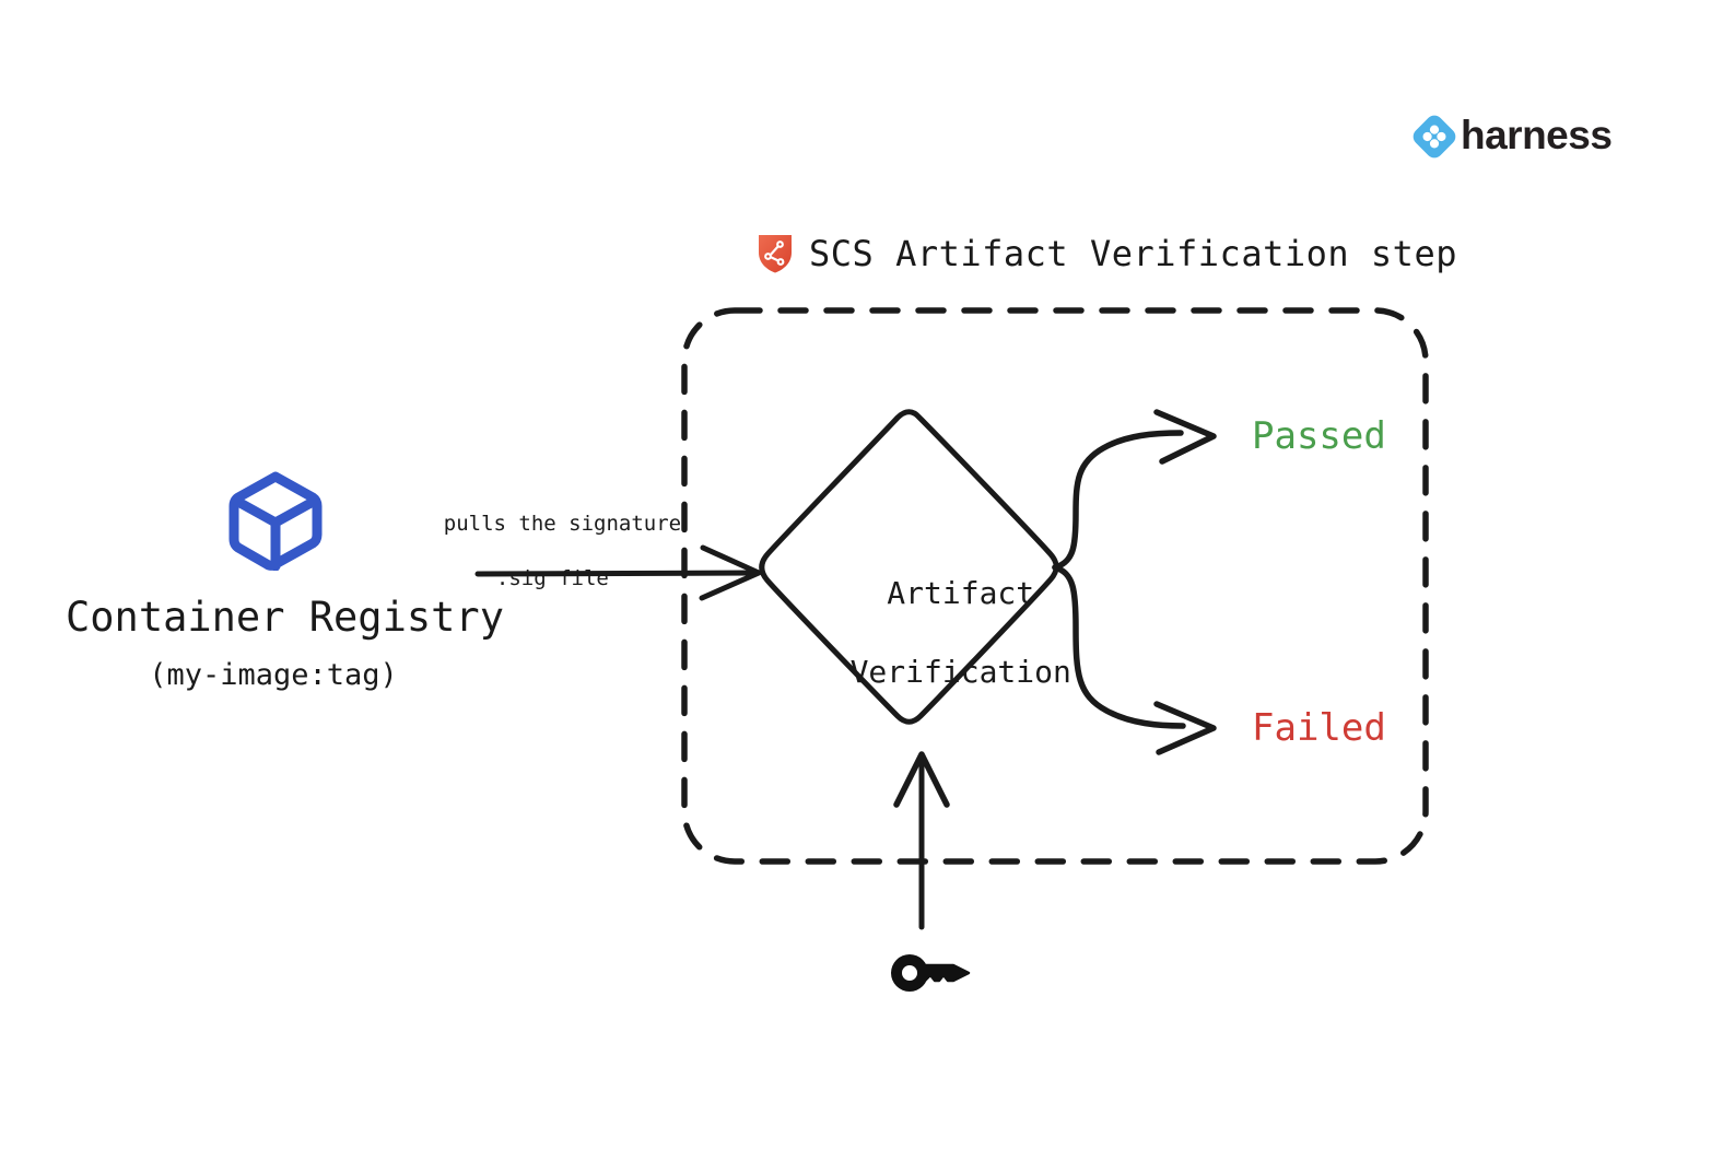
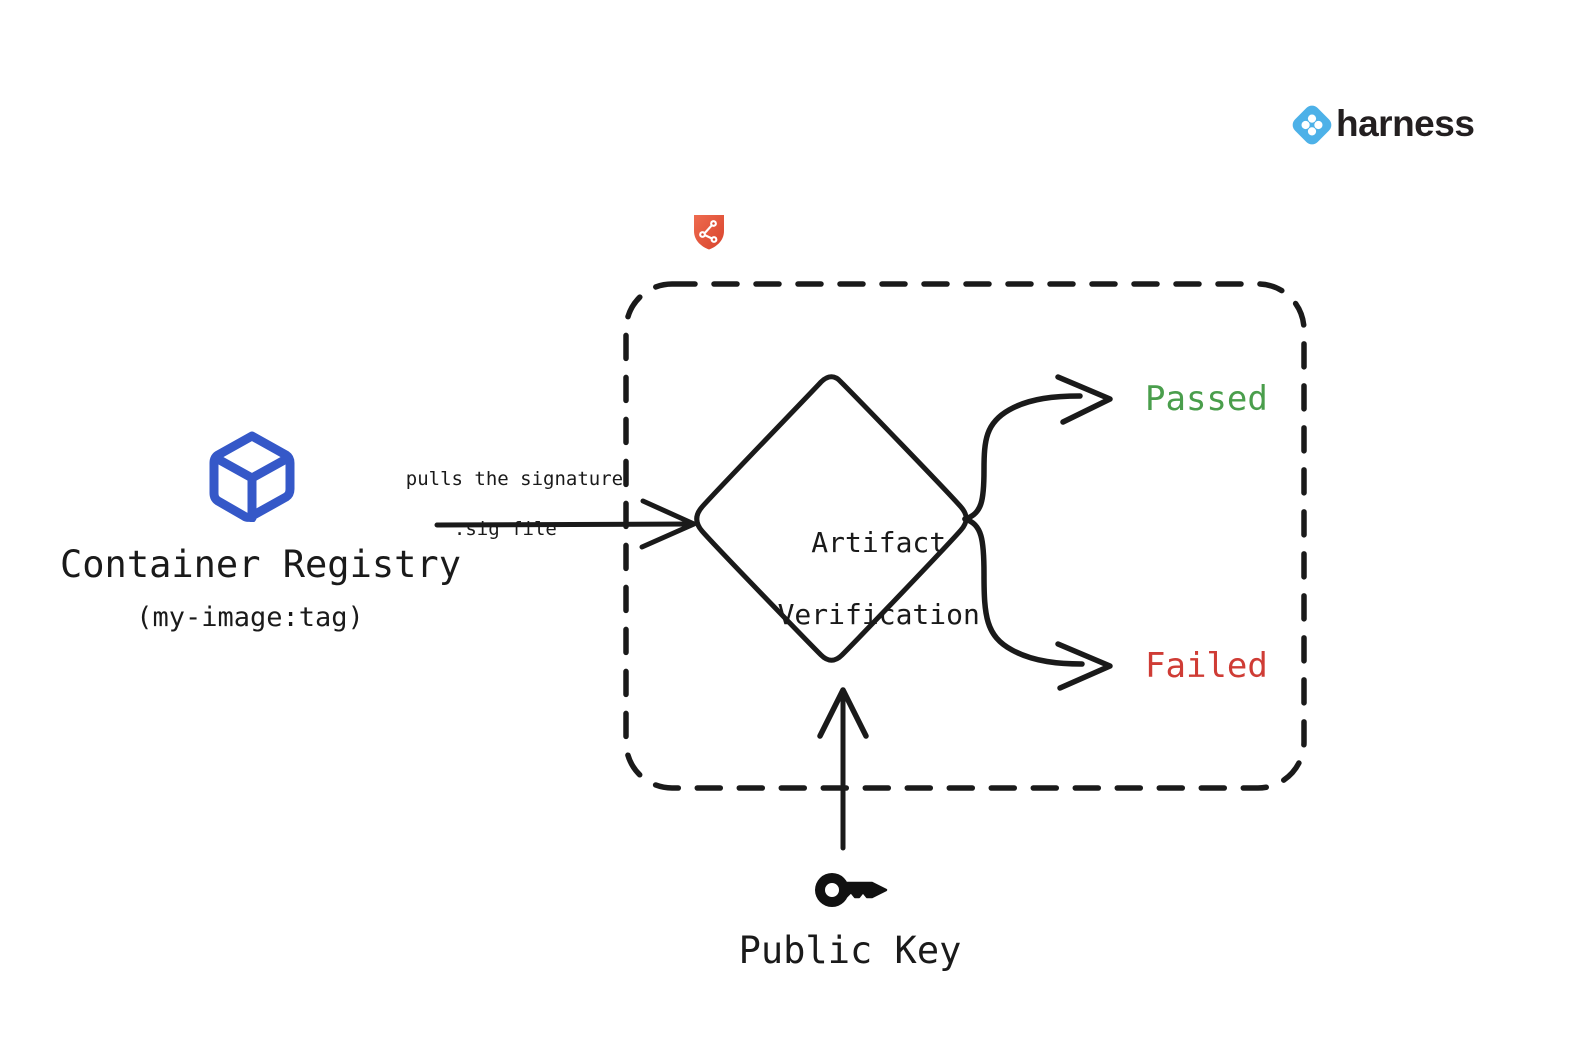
  harness
- SCS Artifact Verification step
  Container Registr
  (my-image:tag)
  pulls the signature
  .sig file
  Artifact
  Verification
  Passed
  Failed
+ Public Key
